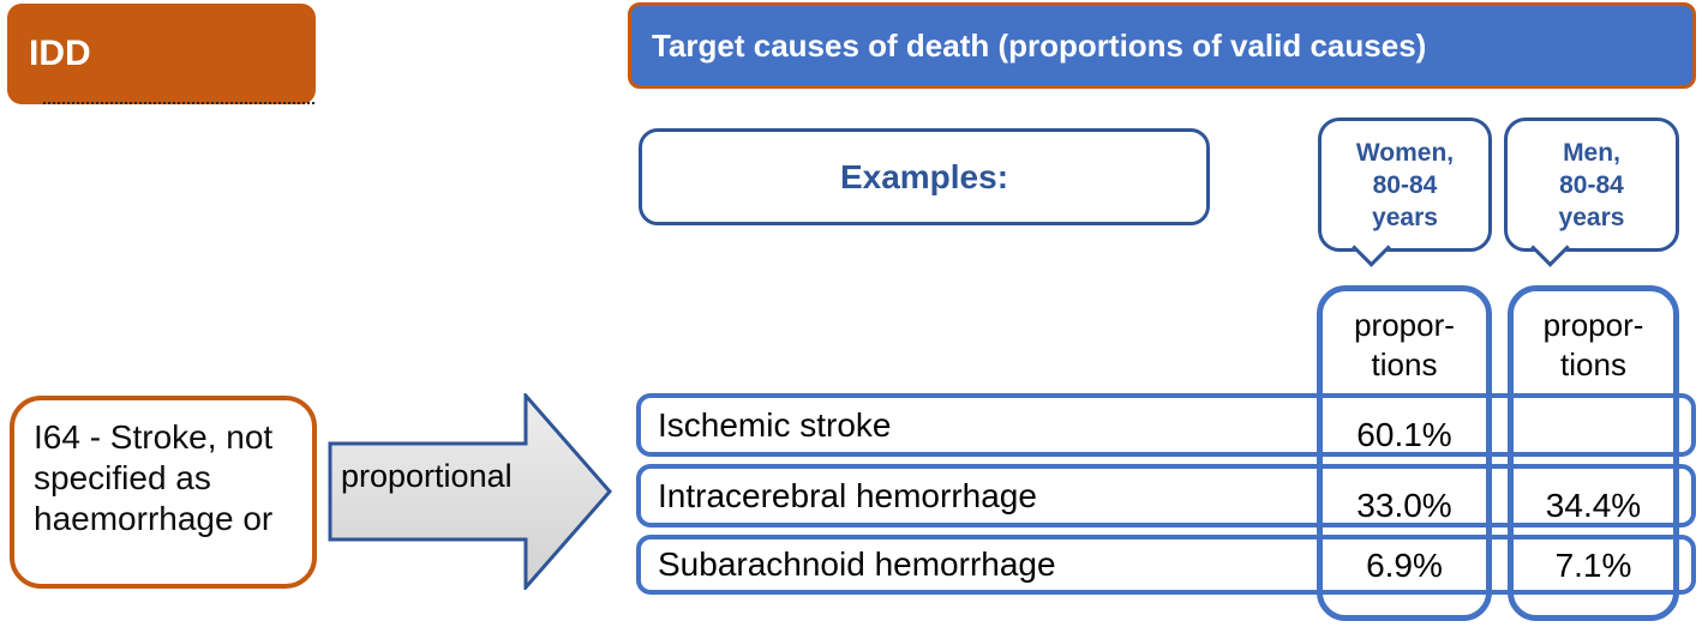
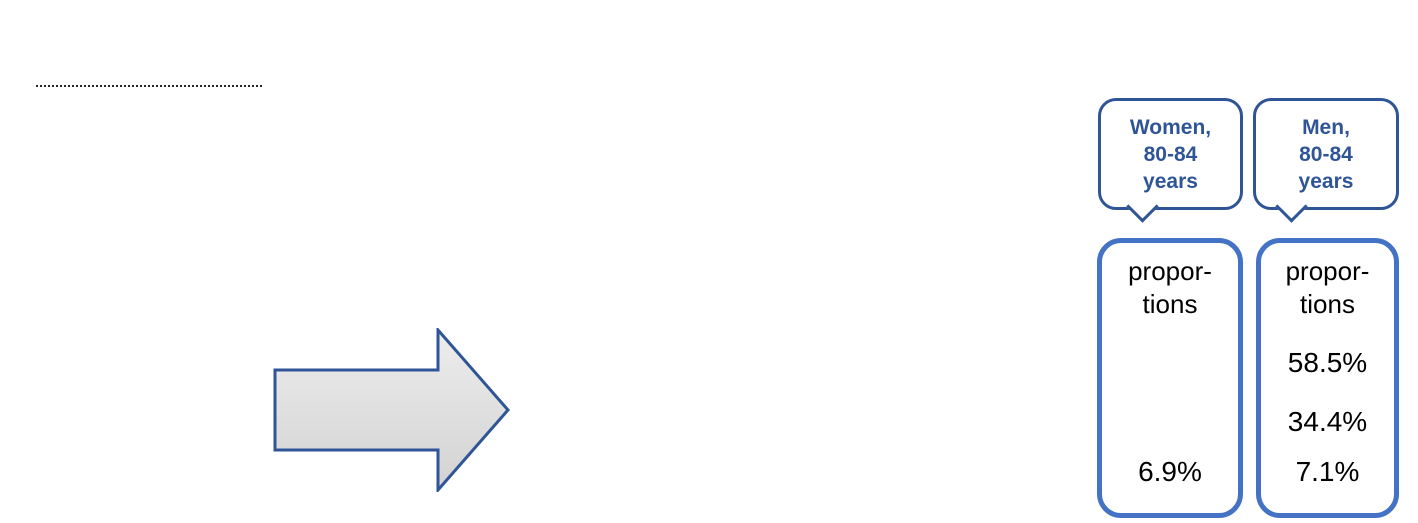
- IDD
- Target causes of death (proportions of valid causes)
- Examples:
  Women,
  80-84
  years
  Men,
  80-84
  years
  propor-
  tions
  propor-
  tions
- Ischemic stroke
- Intracerebral hemorrhage
- Subarachnoid hemorrhage
- 60.1%
- 33.0%
  6.9%
+ 58.5%
  34.4%
  7.1%
- I64 - Stroke, not
- specified as
- haemorrhage or
- proportional
